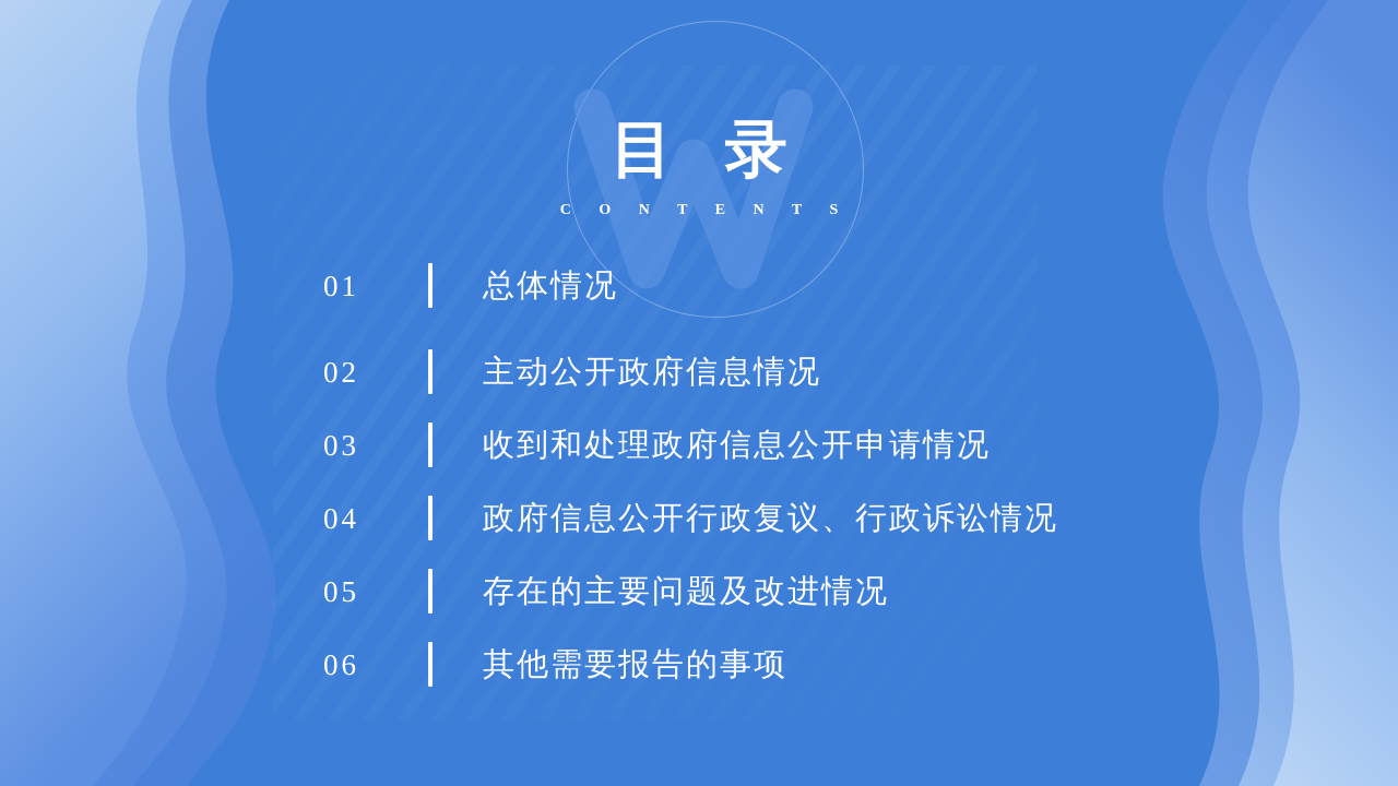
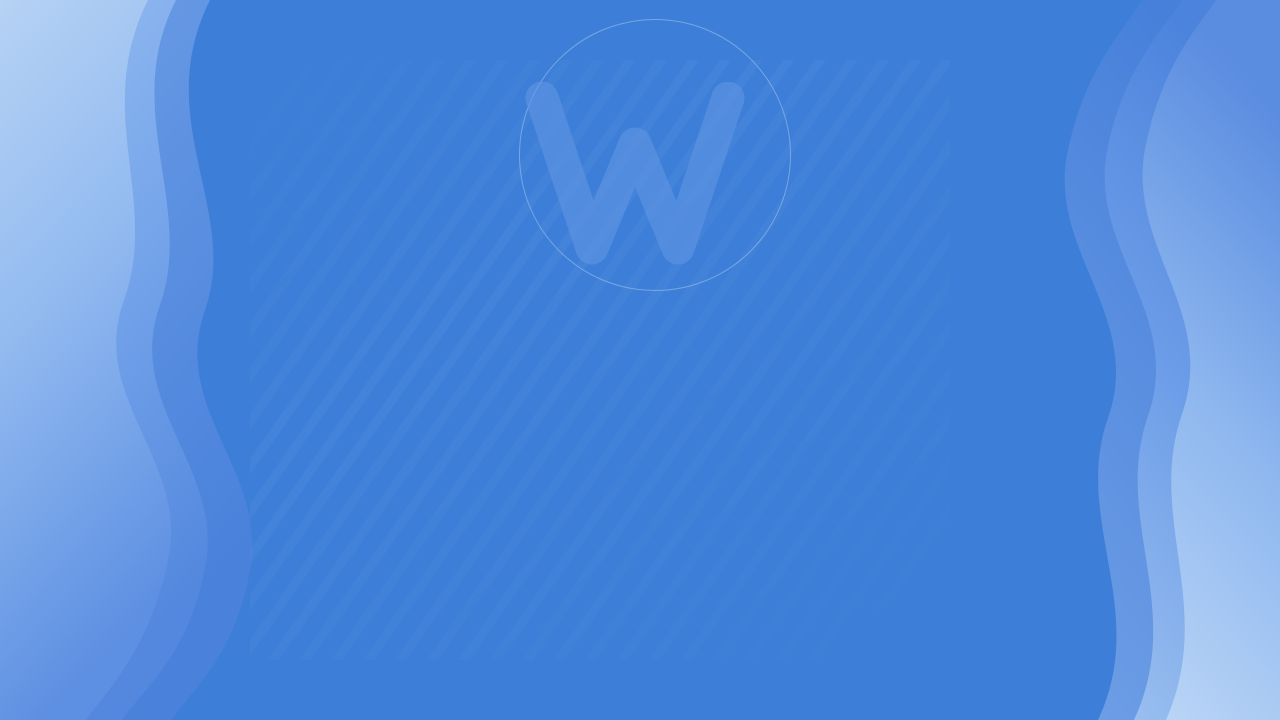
- 目 录
- C O N T E N T S
- 01
- 总体情况
- 02
- 主动公开政府信息情况
- 03
- 收到和处理政府信息公开申请情况
- 04
- 政府信息公开行政复议、行政诉讼情况
- 05
- 存在的主要问题及改进情况
- 06
- 其他需要报告的事项
